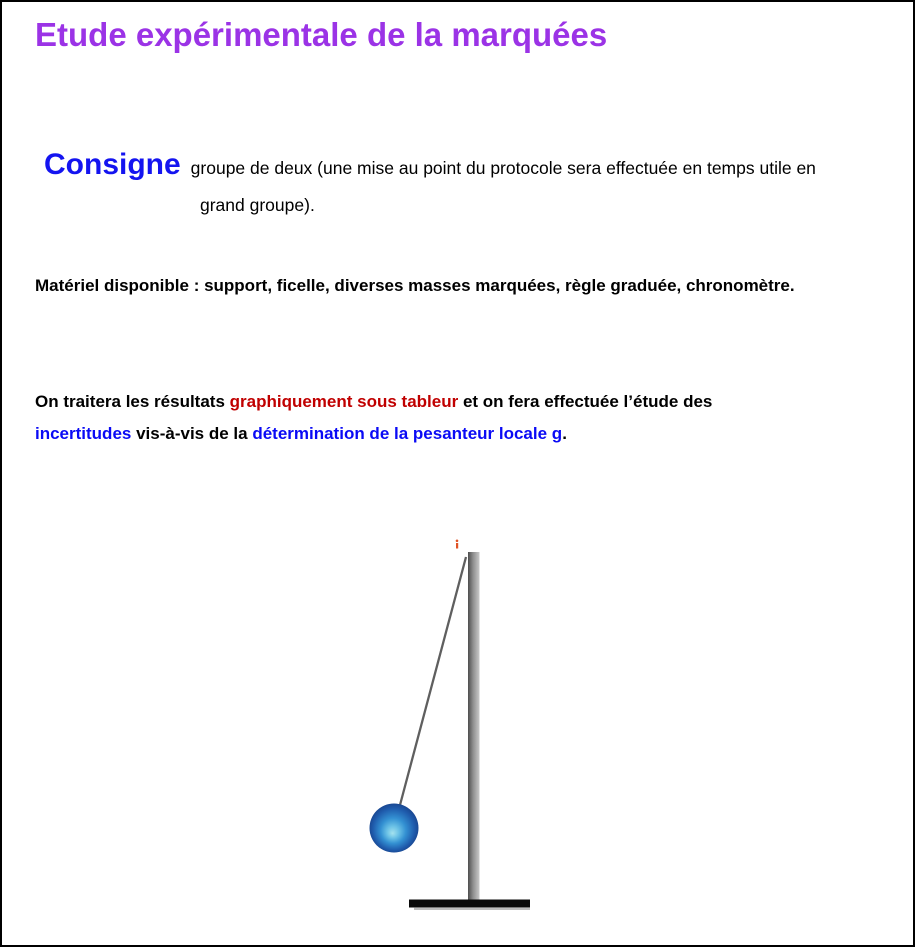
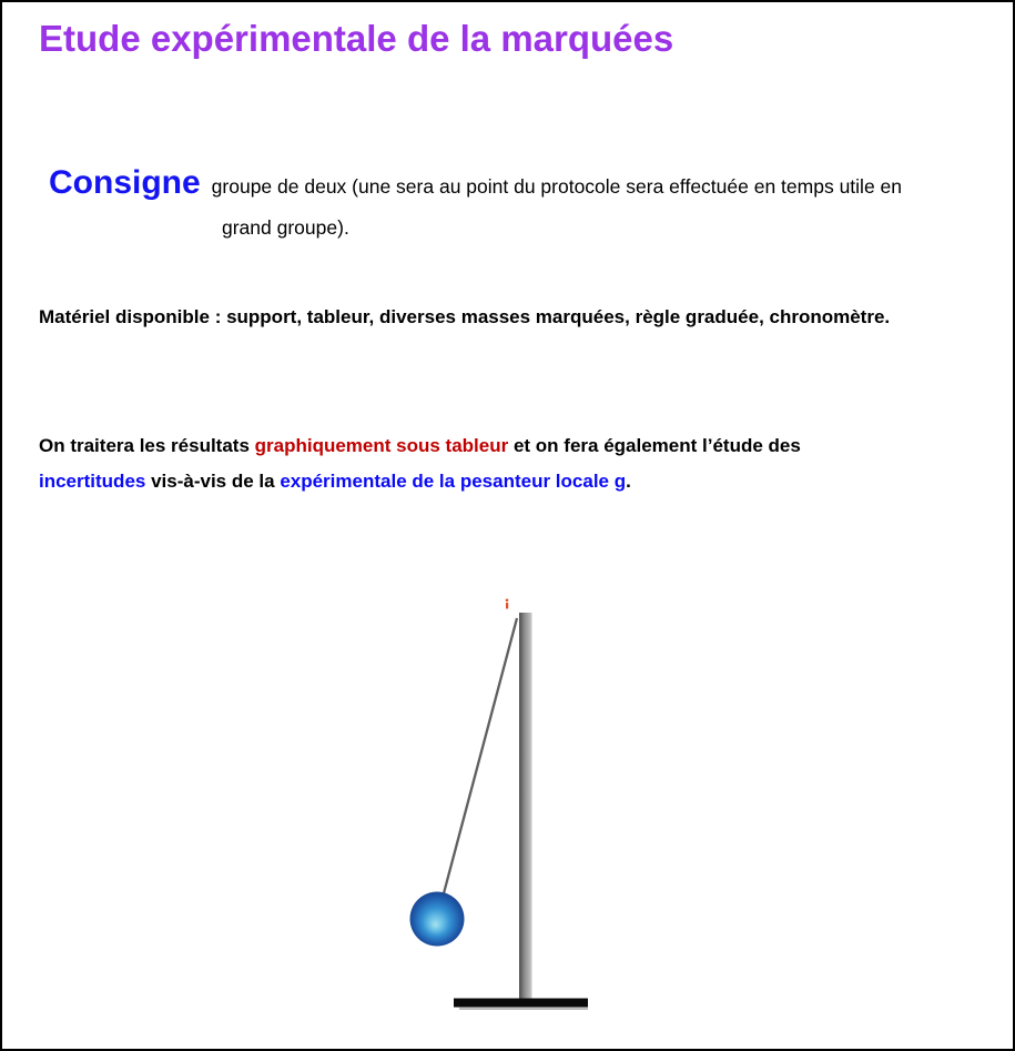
  Etude expérimentale de la marquées
- Consigne groupe de deux (une mise au point du protocole sera effectuée en temps utile en
+ Consigne groupe de deux (une sera au point du protocole sera effectuée en temps utile en
  grand groupe).
- Matériel disponible : support, ficelle, diverses masses marquées, règle graduée, chronomètre.
+ Matériel disponible : support, tableur, diverses masses marquées, règle graduée, chronomètre.
- On traitera les résultats graphiquement sous tableur et on fera effectuée l’étude des
+ On traitera les résultats graphiquement sous tableur et on fera également l’étude des
- incertitudes vis-à-vis de la détermination de la pesanteur locale g.
+ incertitudes vis-à-vis de la expérimentale de la pesanteur locale g.
